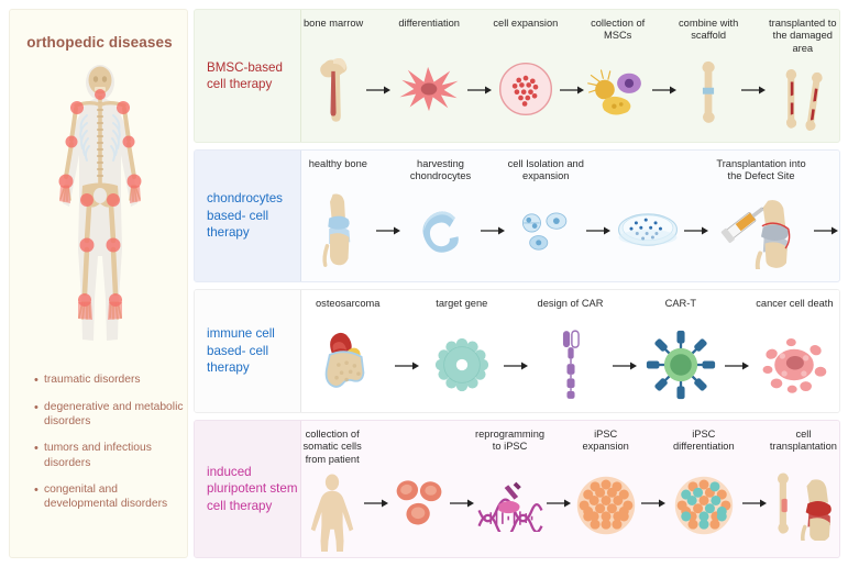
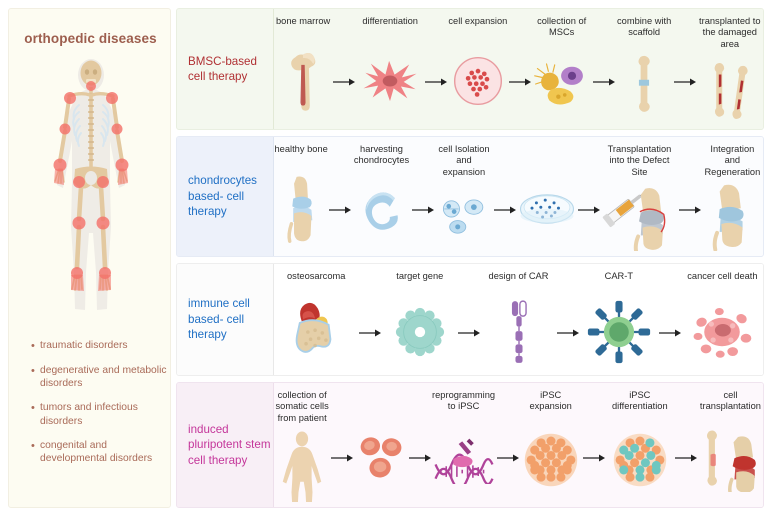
  orthopedic diseases
  •
  traumatic disorders
  •
  degenerative and metabolic disorders
  •
  tumors and infectious disorders
  •
  congenital and developmental disorders
  BMSC-based cell therapy
  bone marrow
  differentiation
  cell expansion
  collection of MSCs
  combine with scaffold
  transplanted to the damaged area
  chondrocytes based- cell therapy
  healthy bone
  harvesting chondrocytes
  cell Isolation and expansion
  Transplantation into the Defect Site
+ Integration and Regeneration
  immune cell based- cell therapy
  osteosarcoma
  target gene
  design of CAR
  CAR-T
  cancer cell death
  induced pluripotent stem cell therapy
  collection of somatic cells from patient
  reprogramming to iPSC
  iPSC expansion
  iPSC differentiation
  cell transplantation
